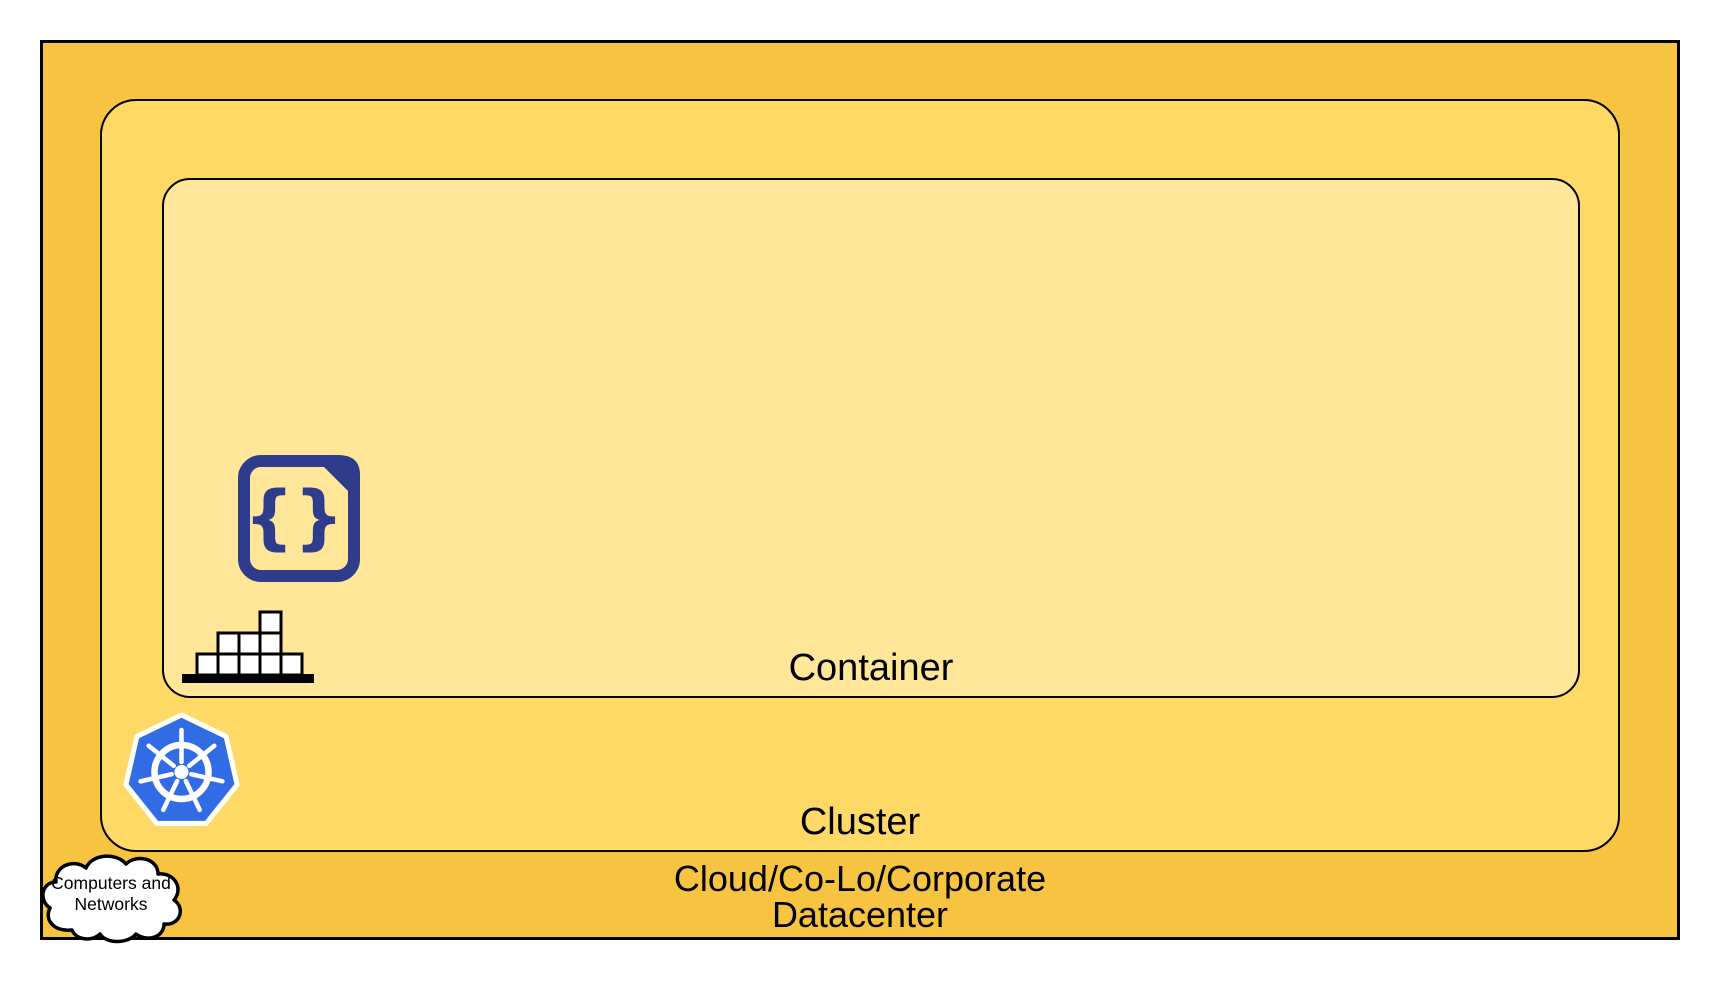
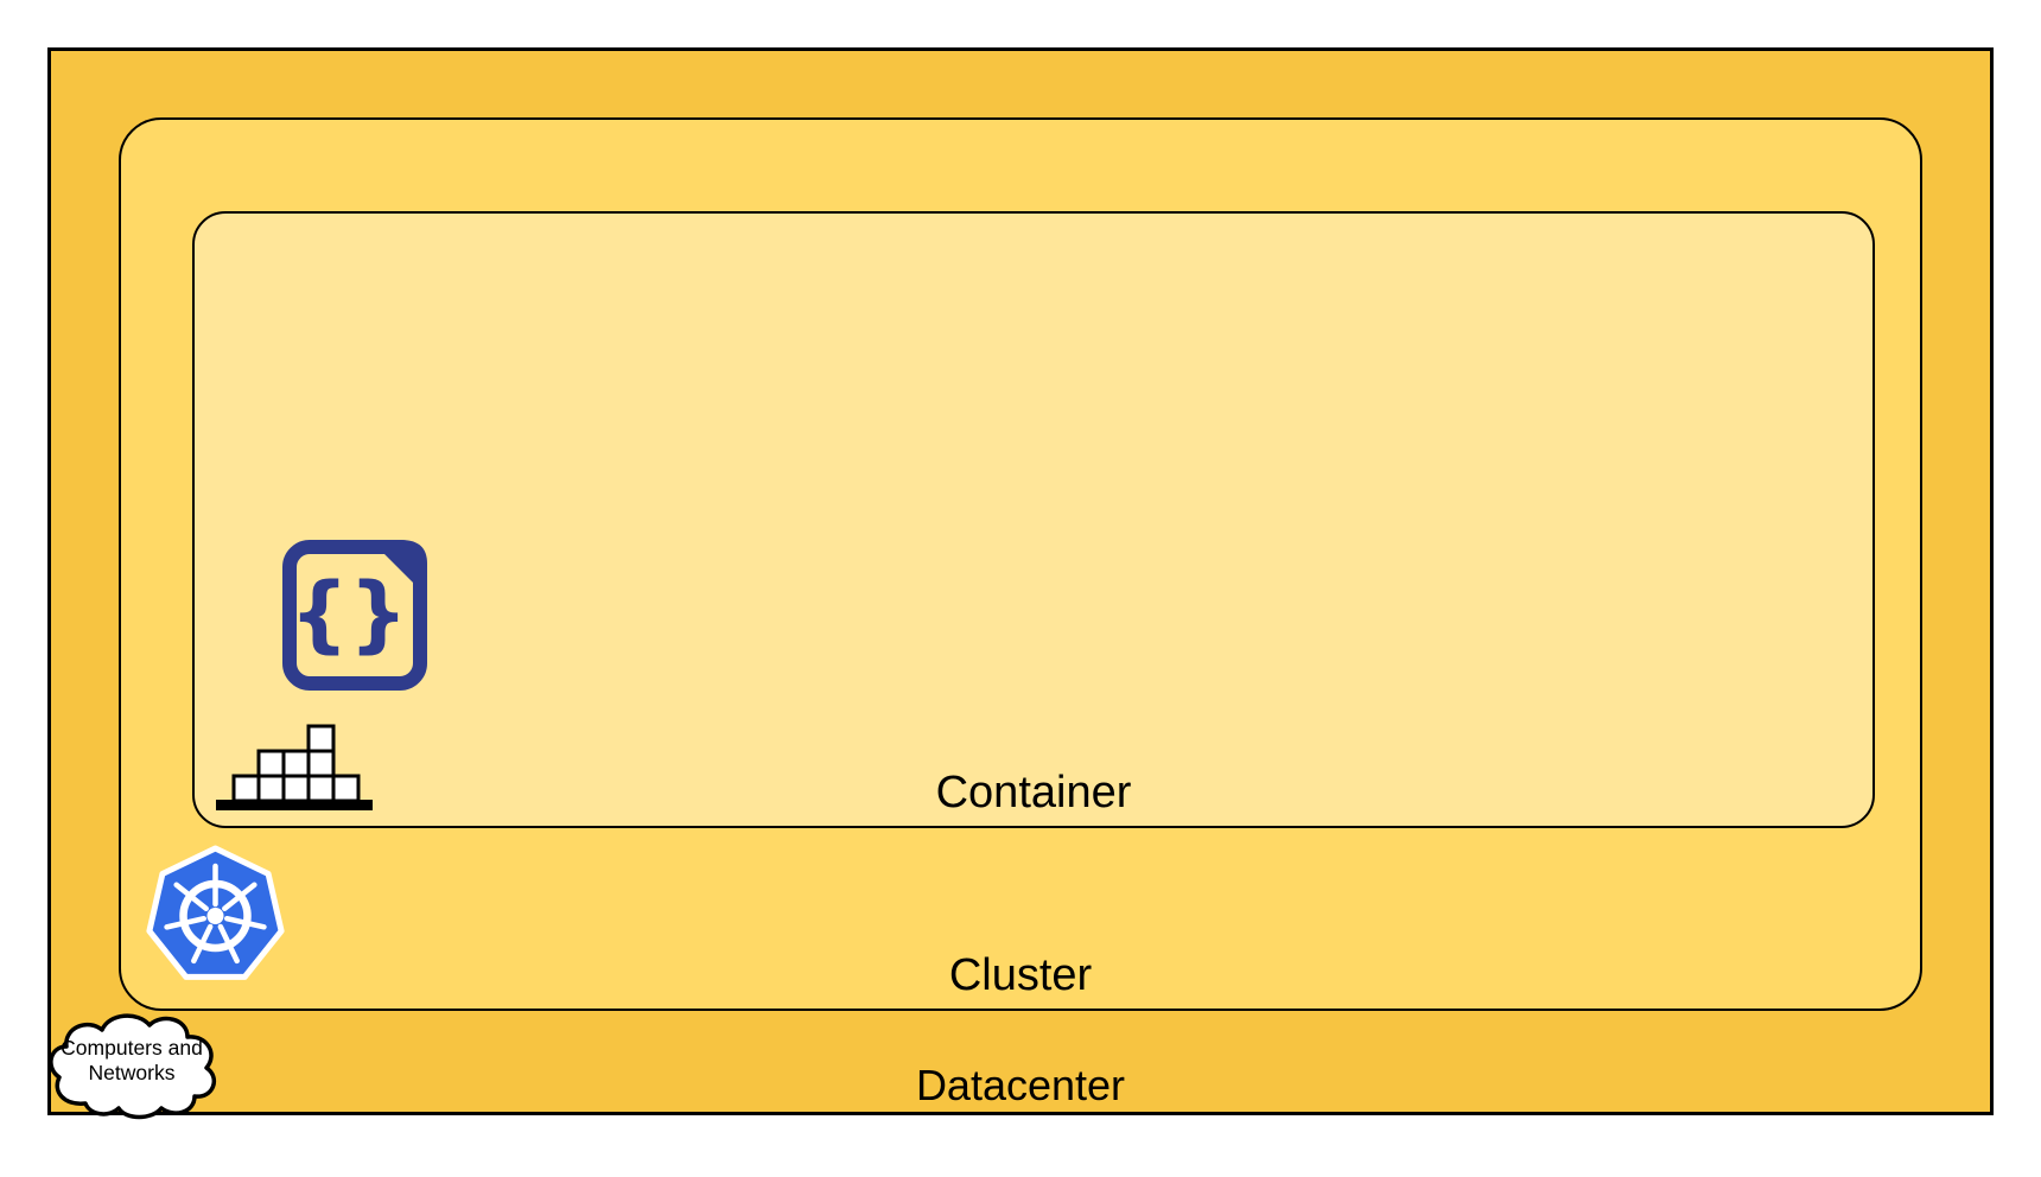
- Cloud/Co-Lo/Corporate
  Datacenter
  Cluster
  Container
  {}
  Computers and
  Networks
